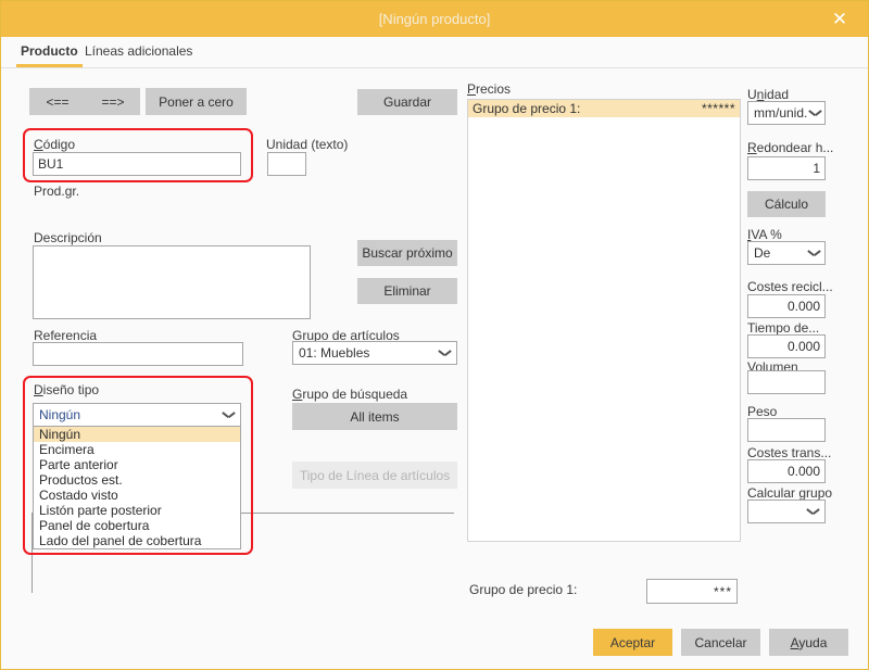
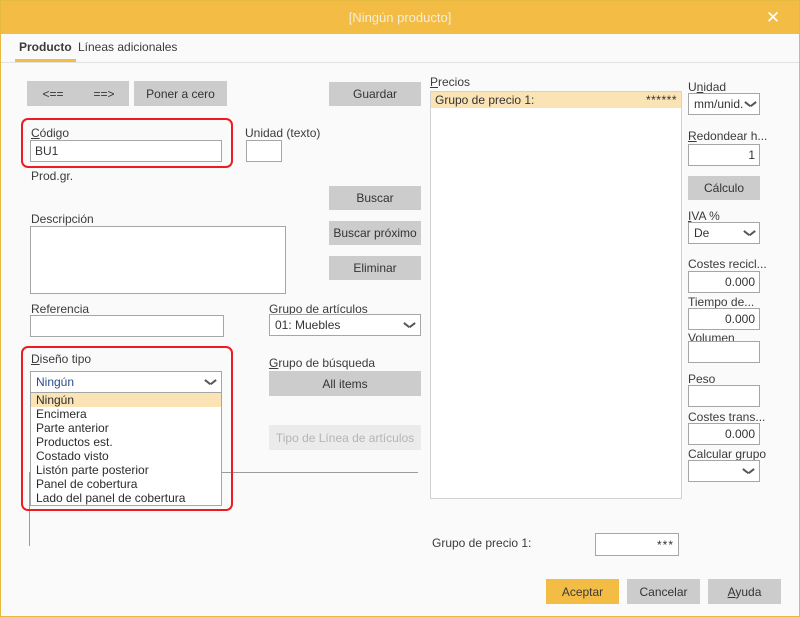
  [Ningún producto]
  ✕
  Producto
  Líneas adicionales
  <==
  ==>
  Poner a cero
  Código
  BU1
  Unidad (texto)
  Prod.gr.
  Descripción
  Referencia
  Diseño tipo
  Ningún
  Ningún
  Encimera
  Parte anterior
  Productos est.
  Costado visto
  Listón parte posterior
  Panel de cobertura
  Lado del panel de cobertura
  Guardar
+ Buscar
  Buscar próximo
  Eliminar
  Grupo de artículos
  01: Muebles
  Grupo de búsqueda
  All items
  Tipo de Línea de artículos
  Precios
  Grupo de precio 1:
  ******
  Unidad
  mm/unid.
  Redondear h...
  1
  Cálculo
  IVA %
  De
  Costes recicl...
  0.000
  Tiempo de...
  0.000
  Volumen
  Peso
  Costes trans...
  0.000
  Calcular grupo
  Grupo de precio 1:
  ***
  Aceptar
  Cancelar
  Ayuda
